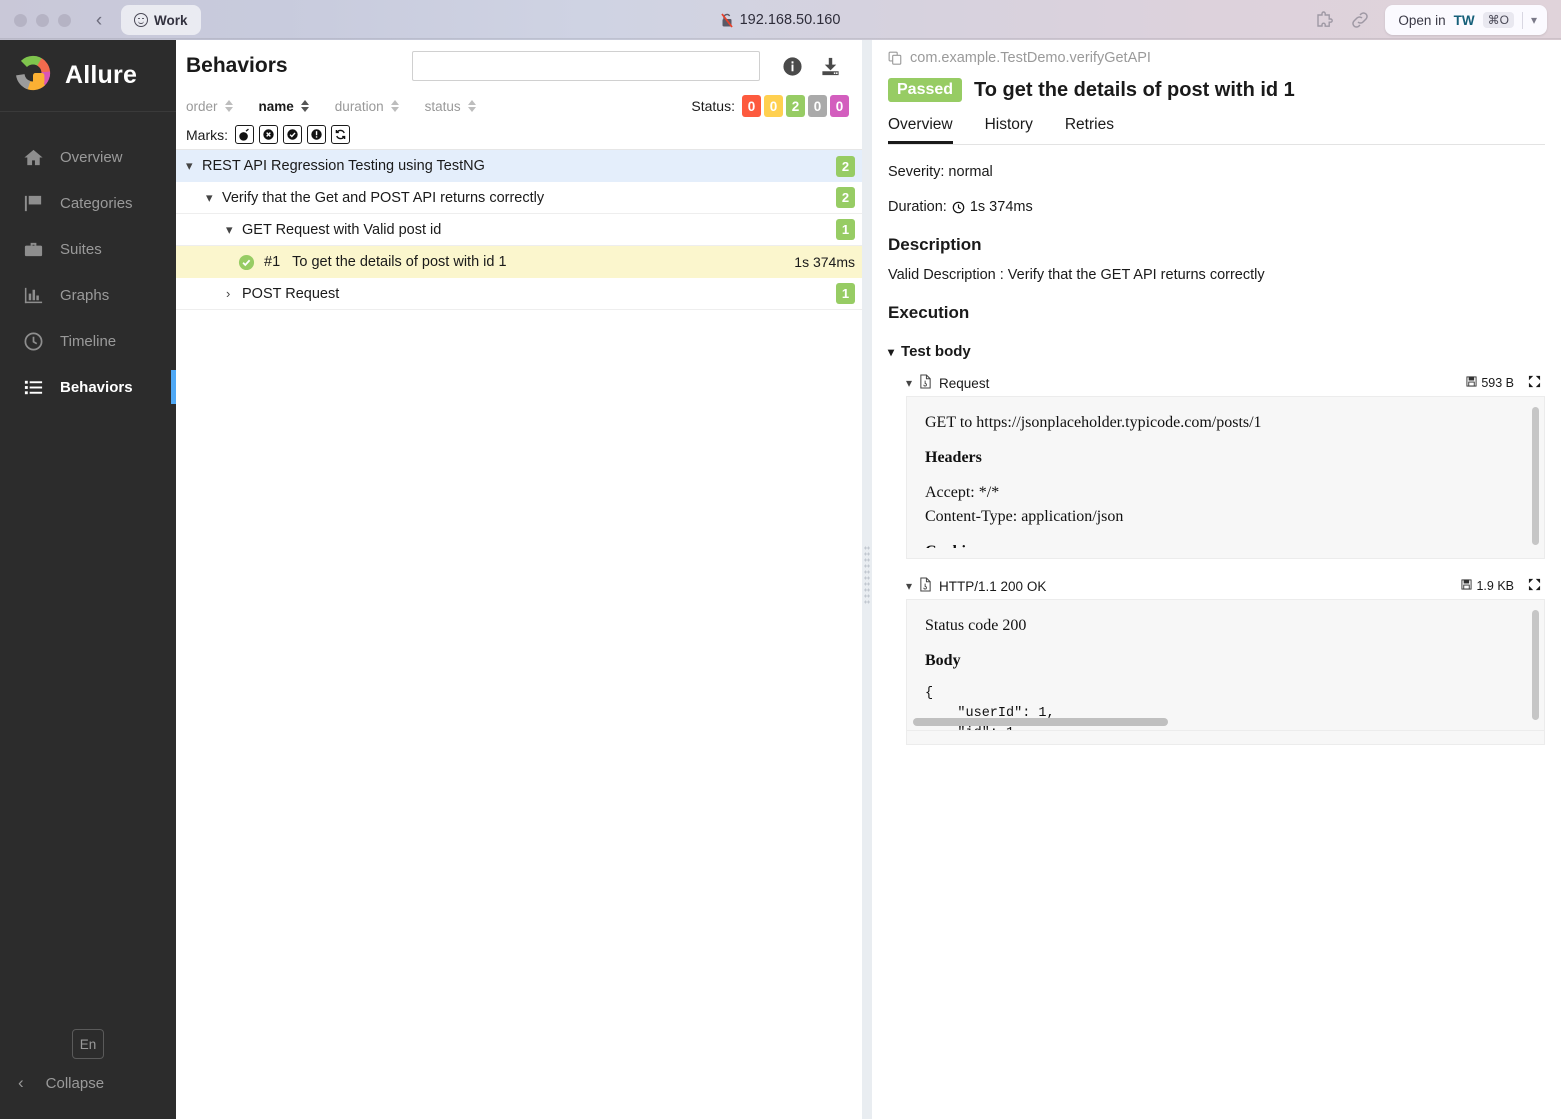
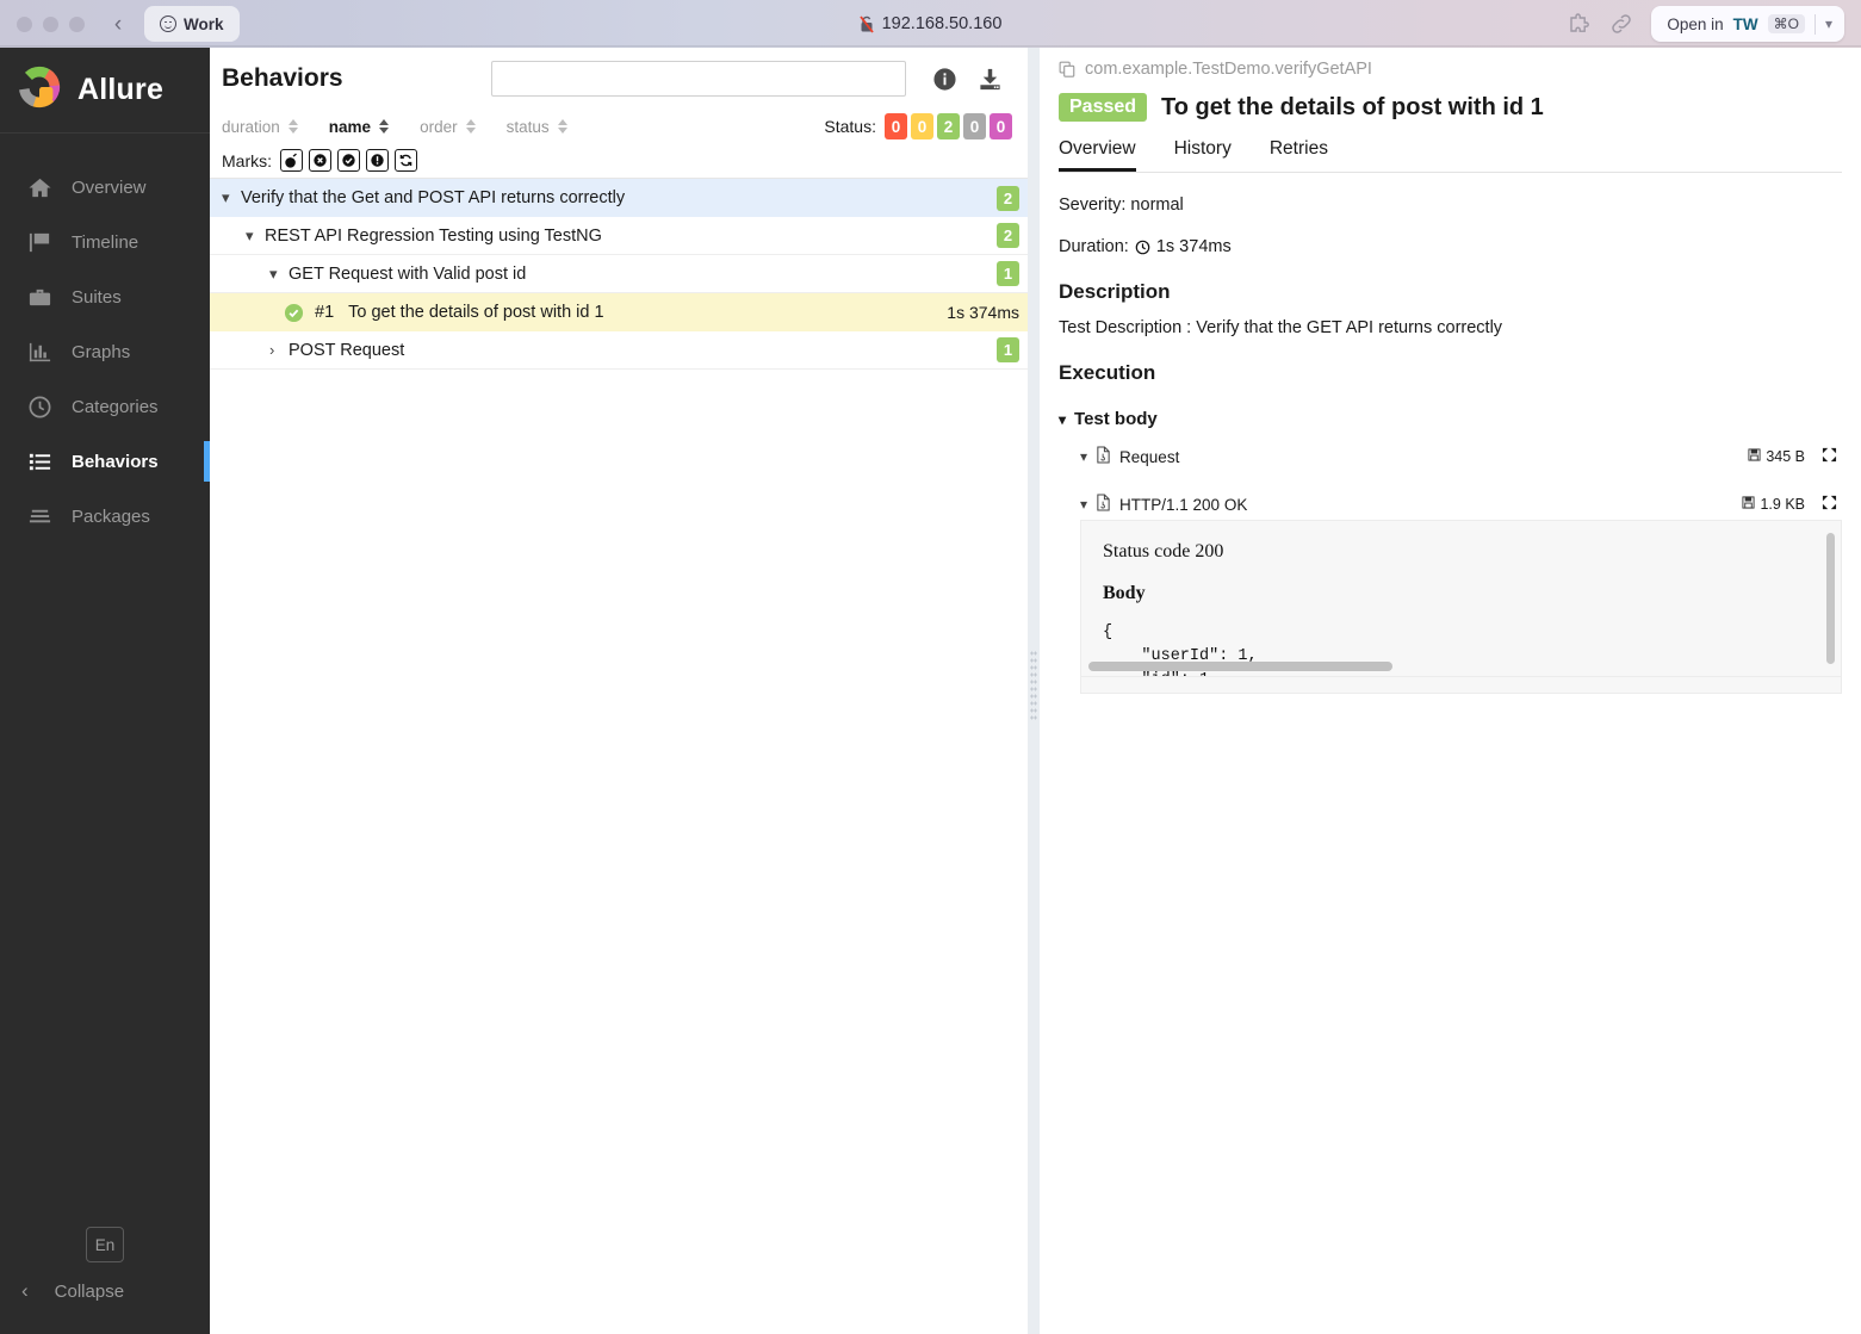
  ‹
  Work
  192.168.50.160
  Open in
  TW
  ⌘O
  ▾
  Allure
  Overview
- Categories
+ Timeline
  Suites
  Graphs
- Timeline
+ Categories
  Behaviors
+ Packages
  En
  ‹
  Collapse
  Behaviors
- order
+ duration
  name
- duration
+ order
  status
  Status:
  0
  0
  2
  0
  0
  Marks:
  ▾
- REST API Regression Testing using TestNG
+ Verify that the Get and POST API returns correctly
  2
  ▾
- Verify that the Get and POST API returns correctly
+ REST API Regression Testing using TestNG
  2
  ▾
  GET Request with Valid post id
  1
  #1
  To get the details of post with id 1
  1s 374ms
  ›
  POST Request
  1
  com.example.TestDemo.verifyGetAPI
  Passed
  To get the details of post with id 1
  Overview
  History
  Retries
  Severity: normal
  Duration:
  1s 374ms
  Description
- Valid Description : Verify that the GET API returns correctly
+ Test Description : Verify that the GET API returns correctly
  Execution
  ▾
  Test body
  ▾
  Request
- 593 B
+ 345 B
- GET to https://jsonplaceholder.typicode.com/posts/1
- Headers
- Accept: */*
- Content-Type: application/json
  ▾
  HTTP/1.1 200 OK
  1.9 KB
  Status code 200
  Body
  {
  "userId": 1,
